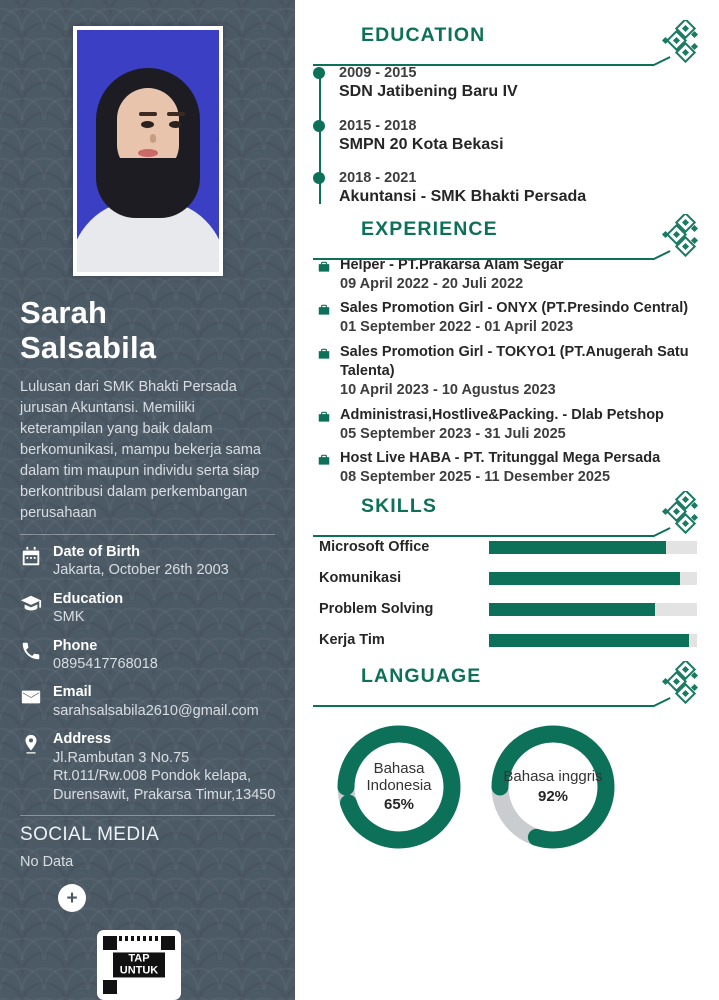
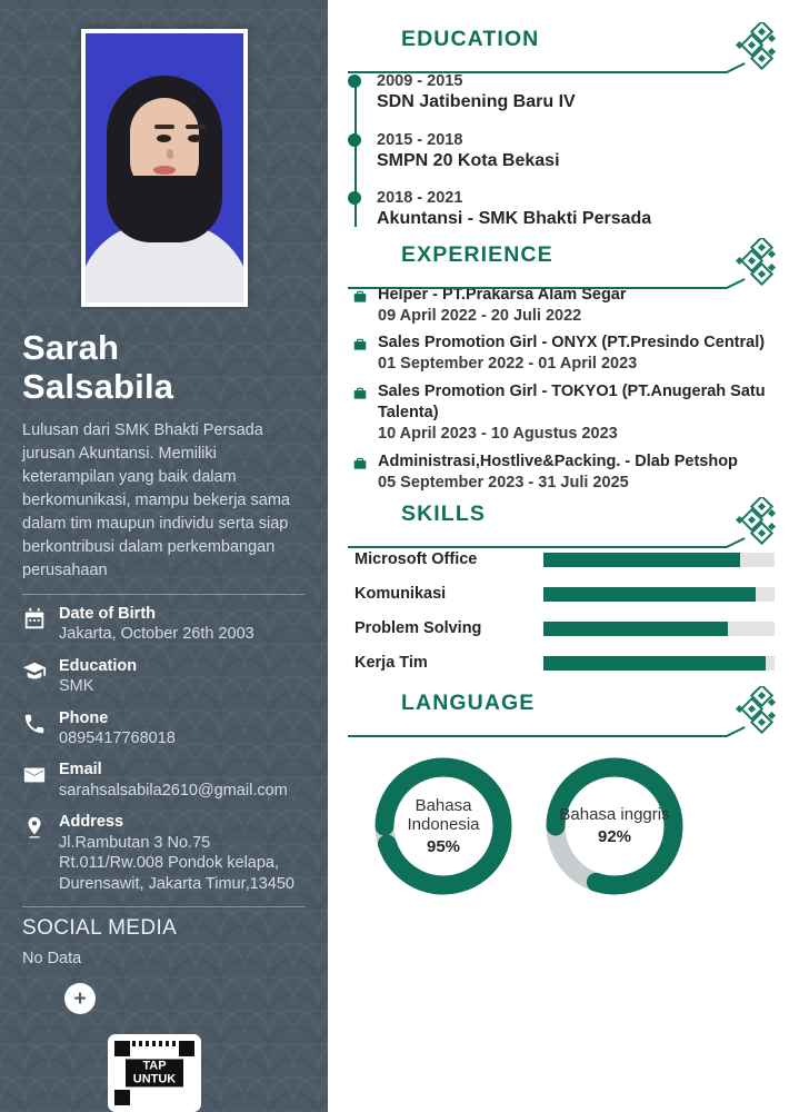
  Sarah
  Salsabila
  Lulusan dari SMK Bhakti Persada jurusan Akuntansi. Memiliki keterampilan yang baik dalam berkomunikasi, mampu bekerja sama dalam tim maupun individu serta siap berkontribusi dalam perkembangan perusahaan
  Date of Birth
  Jakarta, October 26th 2003
  Education
  SMK
  Phone
  0895417768018
  Email
  sarahsalsabila2610@gmail.com
  Address
- Jl.Rambutan 3 No.75 Rt.011/Rw.008 Pondok kelapa, Durensawit, Prakarsa Timur,13450
+ Jl.Rambutan 3 No.75 Rt.011/Rw.008 Pondok kelapa, Durensawit, Jakarta Timur,13450
  SOCIAL MEDIA
  No Data
  +
  TAP
  UNTUK
  EDUCATION
  2009 - 2015
  SDN Jatibening Baru IV
  2015 - 2018
  SMPN 20 Kota Bekasi
  2018 - 2021
  Akuntansi - SMK Bhakti Persada
  EXPERIENCE
  Helper - PT.Prakarsa Alam Segar
  09 April 2022 - 20 Juli 2022
  Sales Promotion Girl - ONYX (PT.Presindo Central)
  01 September 2022 - 01 April 2023
  Sales Promotion Girl - TOKYO1 (PT.Anugerah Satu Talenta)
  10 April 2023 - 10 Agustus 2023
  Administrasi,Hostlive&Packing. - Dlab Petshop
  05 September 2023 - 31 Juli 2025
- Host Live HABA - PT. Tritunggal Mega Persada
- 08 September 2025 - 11 Desember 2025
  SKILLS
  Microsoft Office
  Komunikasi
  Problem Solving
  Kerja Tim
  LANGUAGE
  Bahasa
  Indonesia
- 65%
+ 95%
  Bahasa inggris
  92%
